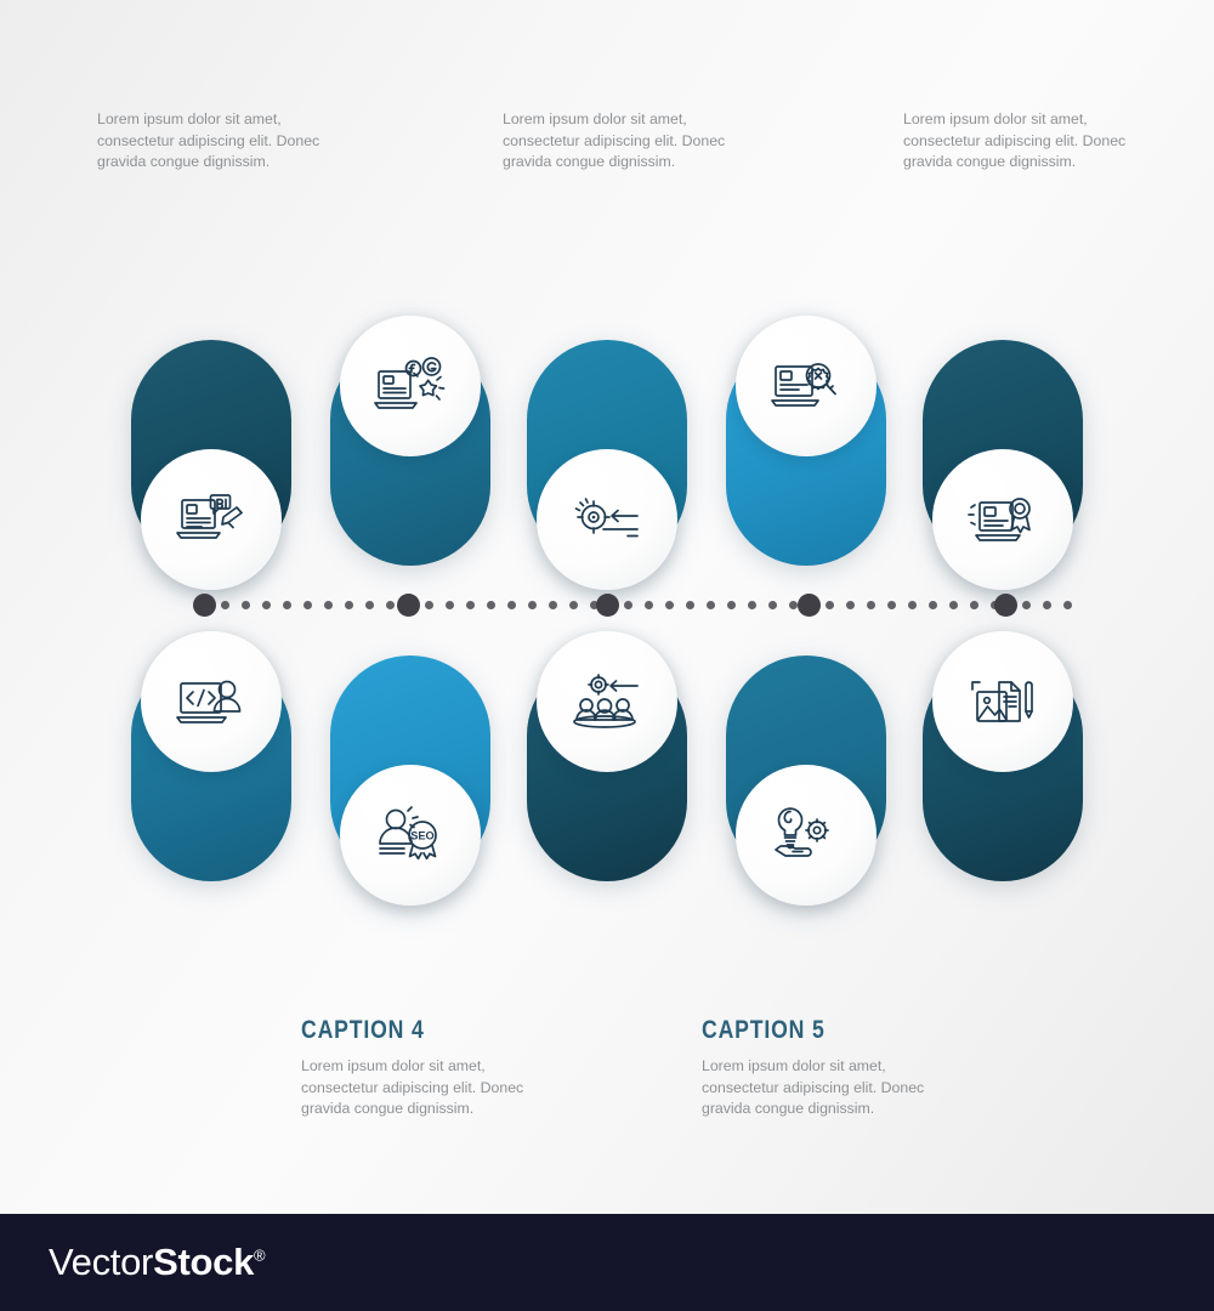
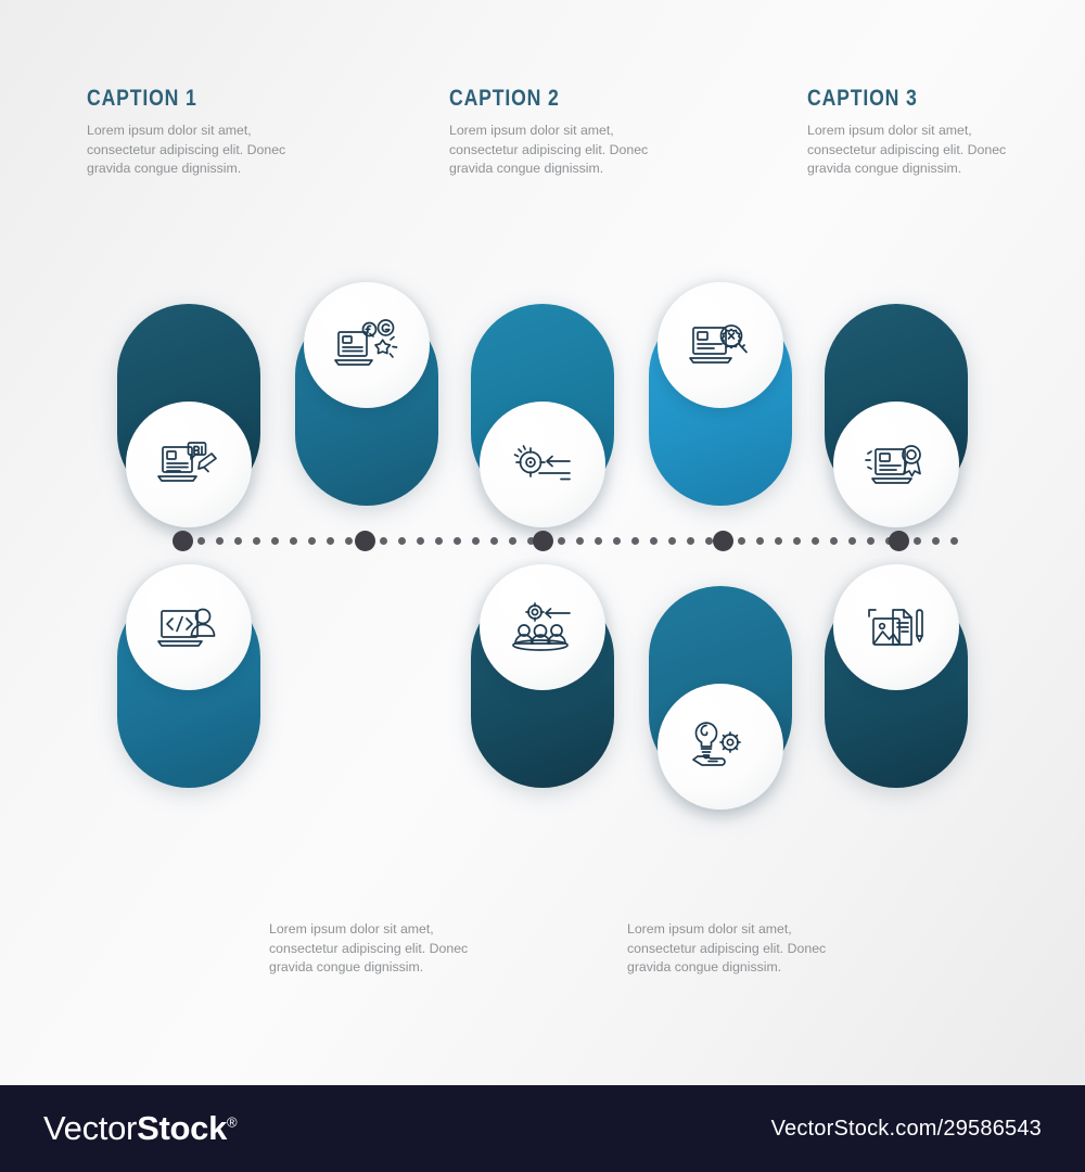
+ CAPTION 1
  Lorem ipsum dolor sit amet,
  consectetur adipiscing elit. Donec
  gravida congue dignissim.
+ CAPTION 2
  Lorem ipsum dolor sit amet,
  consectetur adipiscing elit. Donec
  gravida congue dignissim.
+ CAPTION 3
  Lorem ipsum dolor sit amet,
  consectetur adipiscing elit. Donec
  gravida congue dignissim.
- CAPTION 4
  Lorem ipsum dolor sit amet,
  consectetur adipiscing elit. Donec
  gravida congue dignissim.
- CAPTION 5
  Lorem ipsum dolor sit amet,
  consectetur adipiscing elit. Donec
  gravida congue dignissim.
- SEO
  VectorStock®
+ VectorStock.com/29586543
